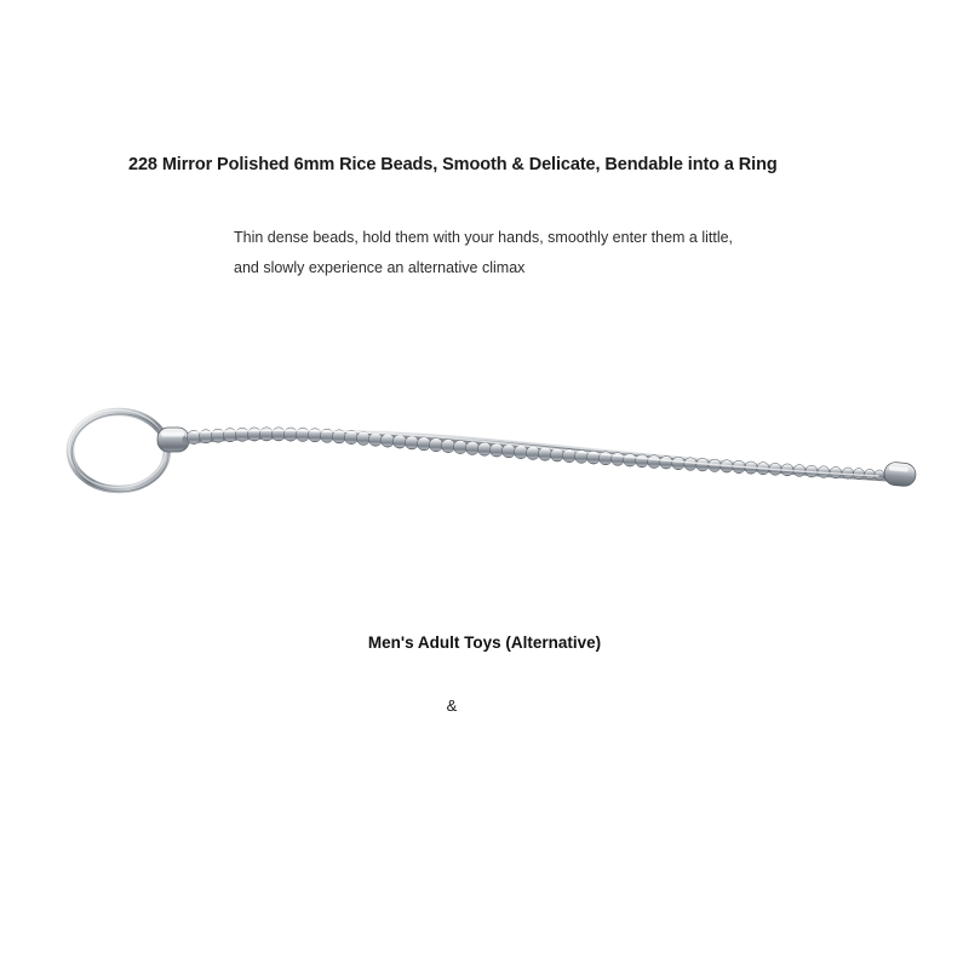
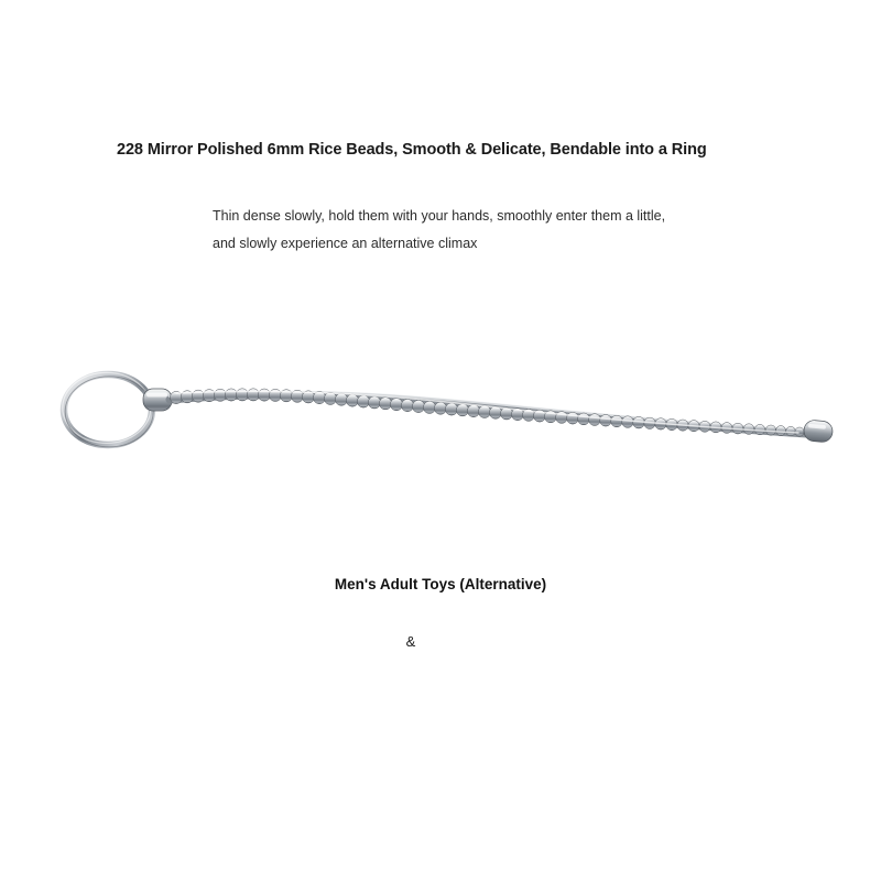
  228 Mirror Polished 6mm Rice Beads, Smooth & Delicate, Bendable into a Ring
- Thin dense beads, hold them with your hands, smoothly enter them a little, and slowly experience an alternative climax
+ Thin dense slowly, hold them with your hands, smoothly enter them a little, and slowly experience an alternative climax
  Men's Adult Toys (Alternative)
  &
